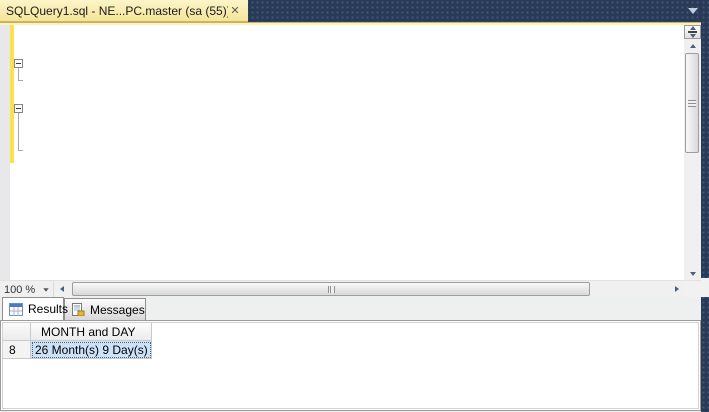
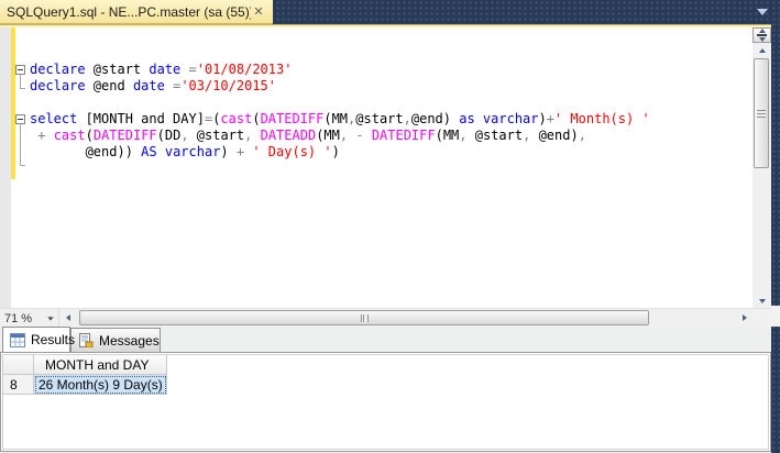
  SQLQuery1.sql - NE...PC.master (sa (55)
  ✕
+ declare @start date ='01/08/2013'
+ declare @end date ='03/10/2015'
+ select [MONTH and DAY]=(cast(DATEDIFF(MM,@start,@end) as varchar)+' Month(s) '
+ + cast(DATEDIFF(DD, @start, DATEADD(MM, - DATEDIFF(MM, @start, @end),
+ @end)) AS varchar) + ' Day(s) ')
- 100 %
+ 71 %
  Results
  Messages
  MONTH and DAY
  8
  26 Month(s) 9 Day(s)
